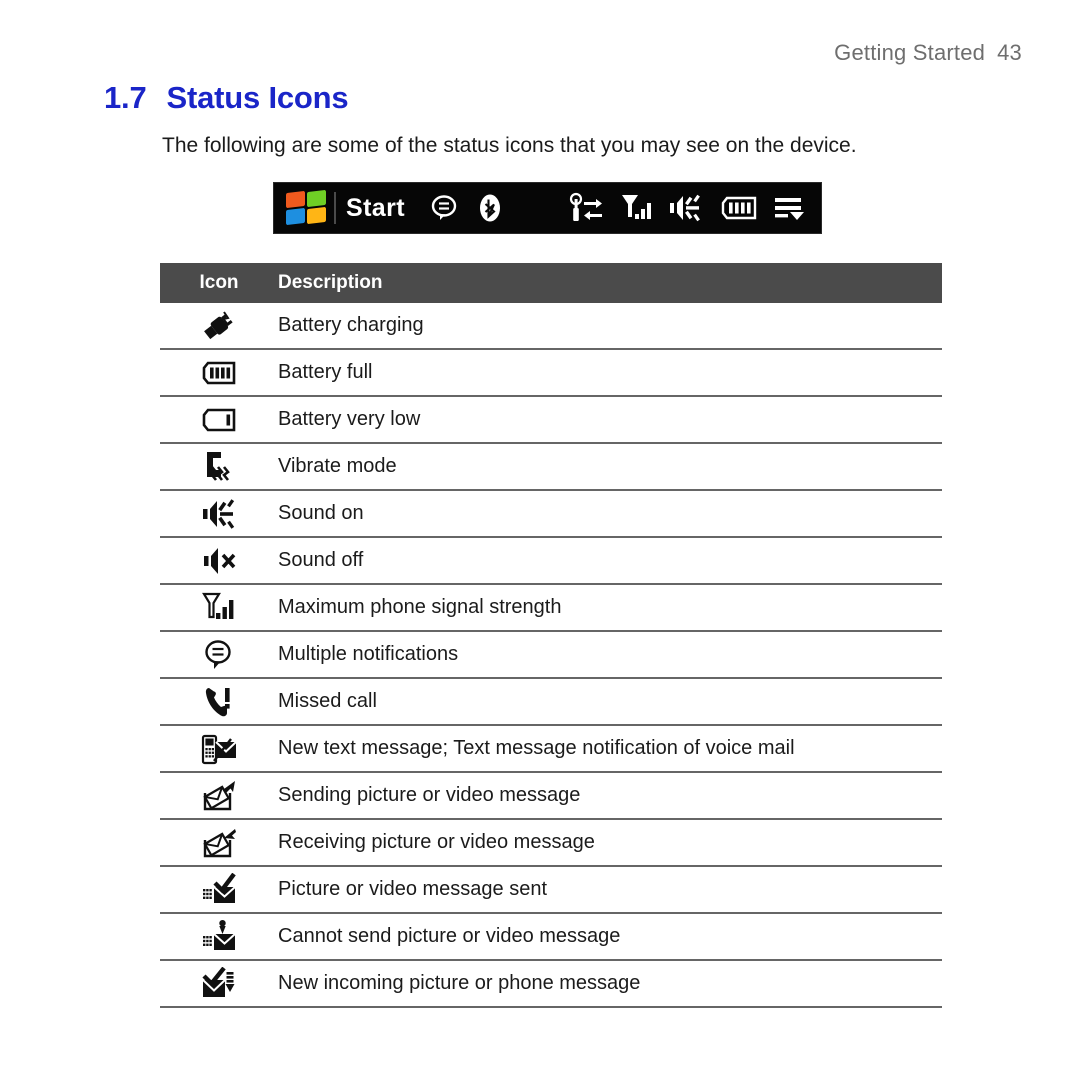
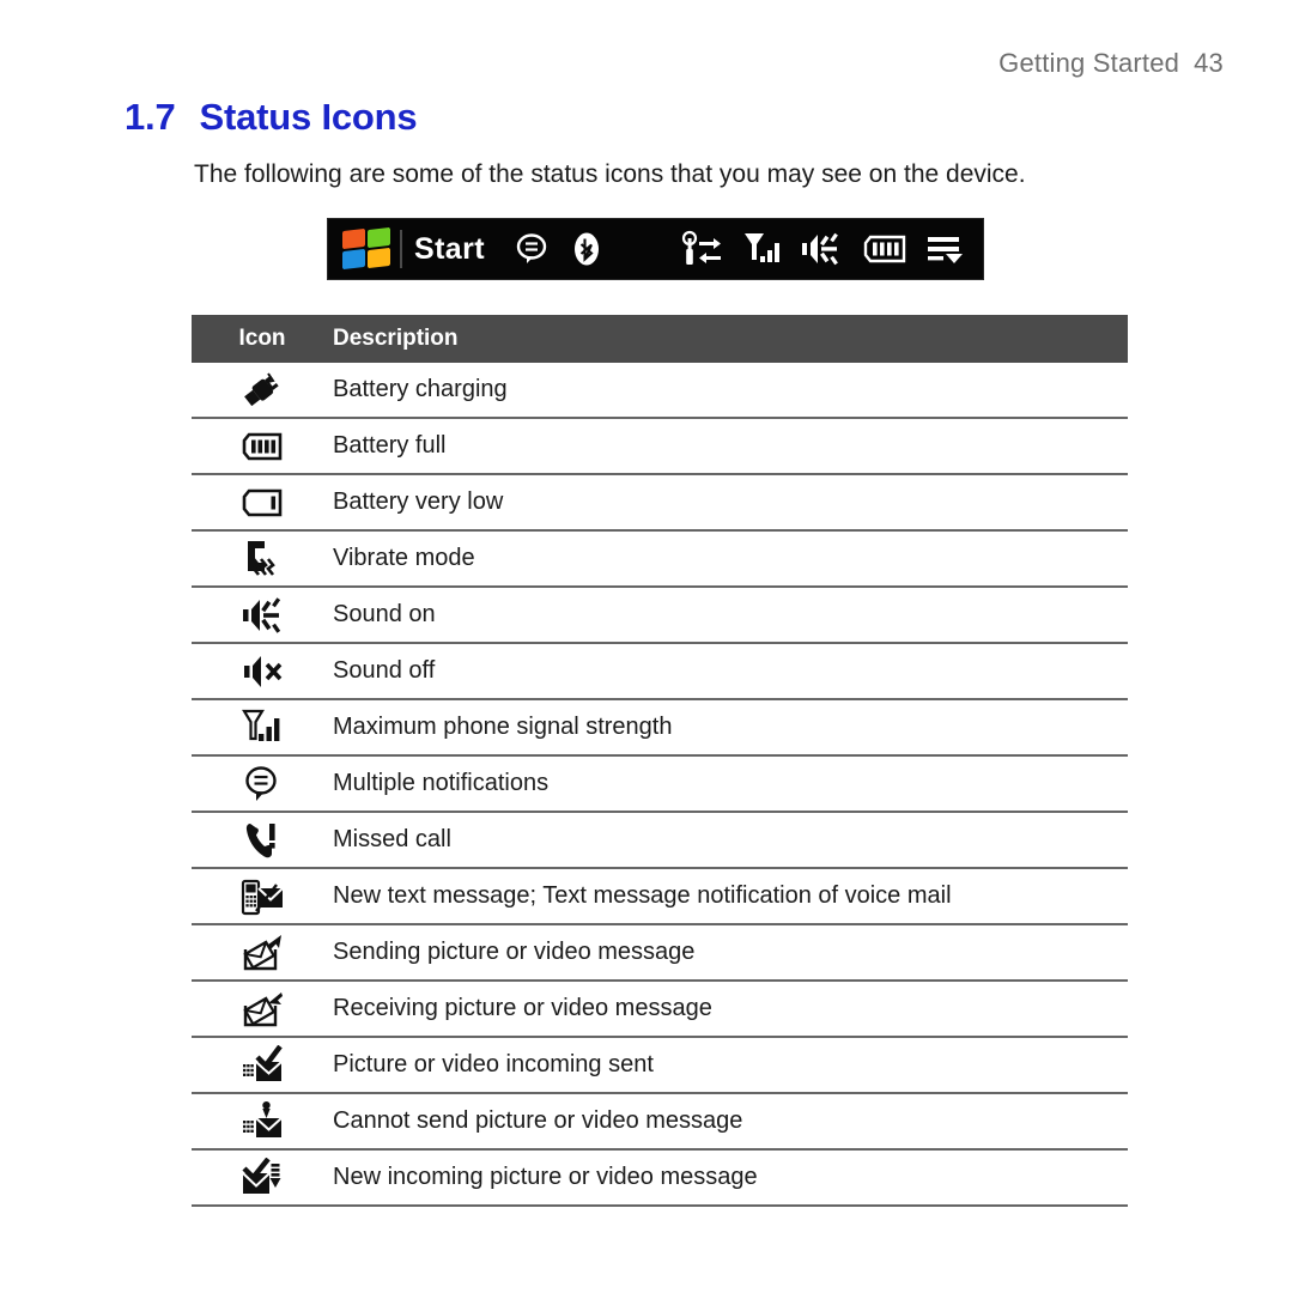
  Getting Started 43
  1.7 Status Icons
  The following are some of the status icons that you may see on the device.
  Start
  Icon
  Description
  Battery charging
  Battery full
  Battery very low
  Vibrate mode
  Sound on
  Sound off
  Maximum phone signal strength
  Multiple notifications
  Missed call
  New text message; Text message notification of voice mail
  Sending picture or video message
  Receiving picture or video message
- Picture or video message sent
+ Picture or video incoming sent
  Cannot send picture or video message
- New incoming picture or phone message
+ New incoming picture or video message
